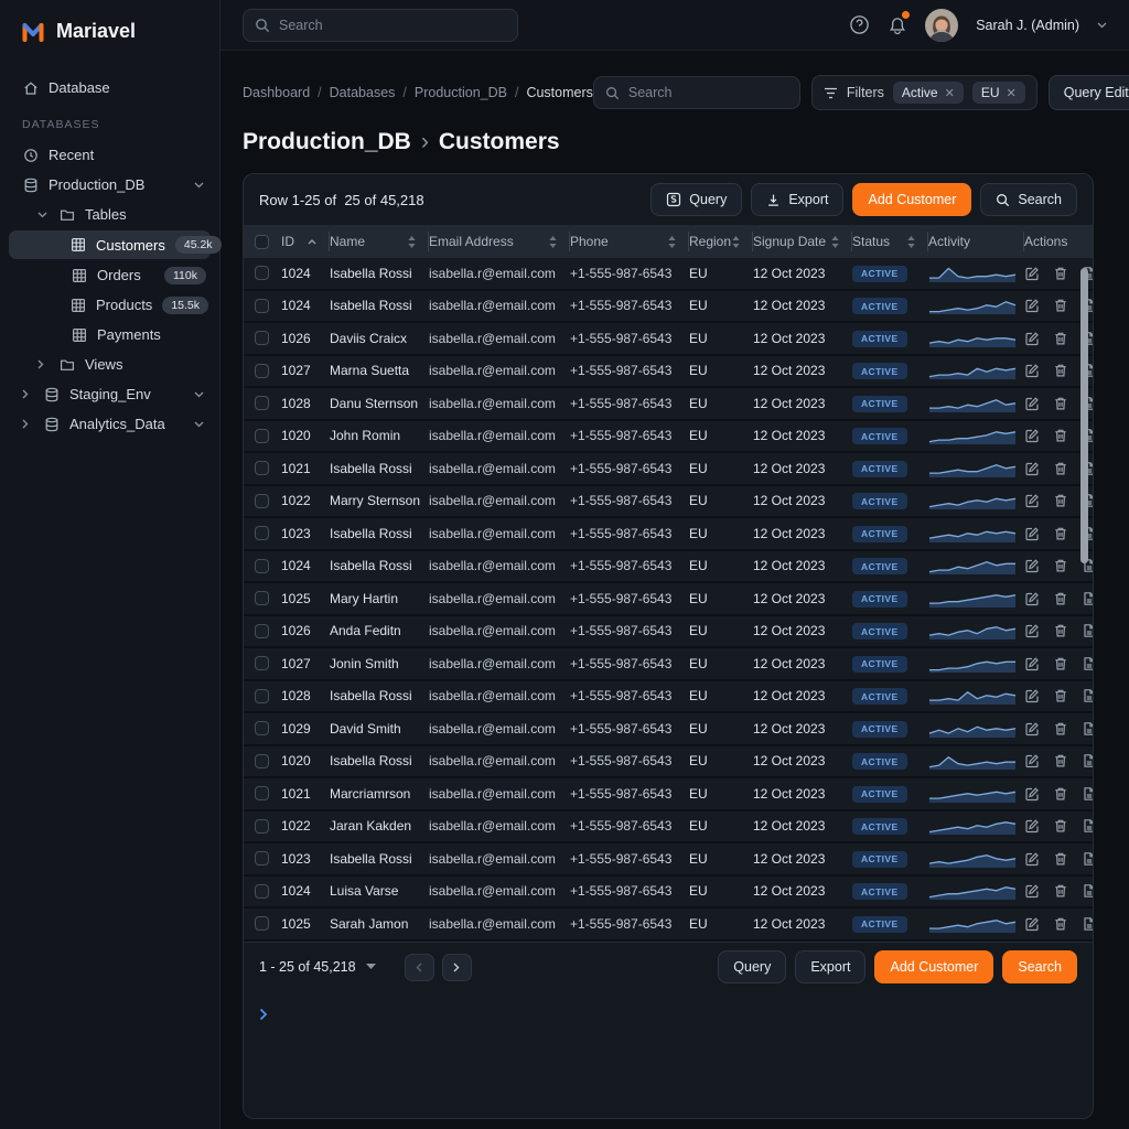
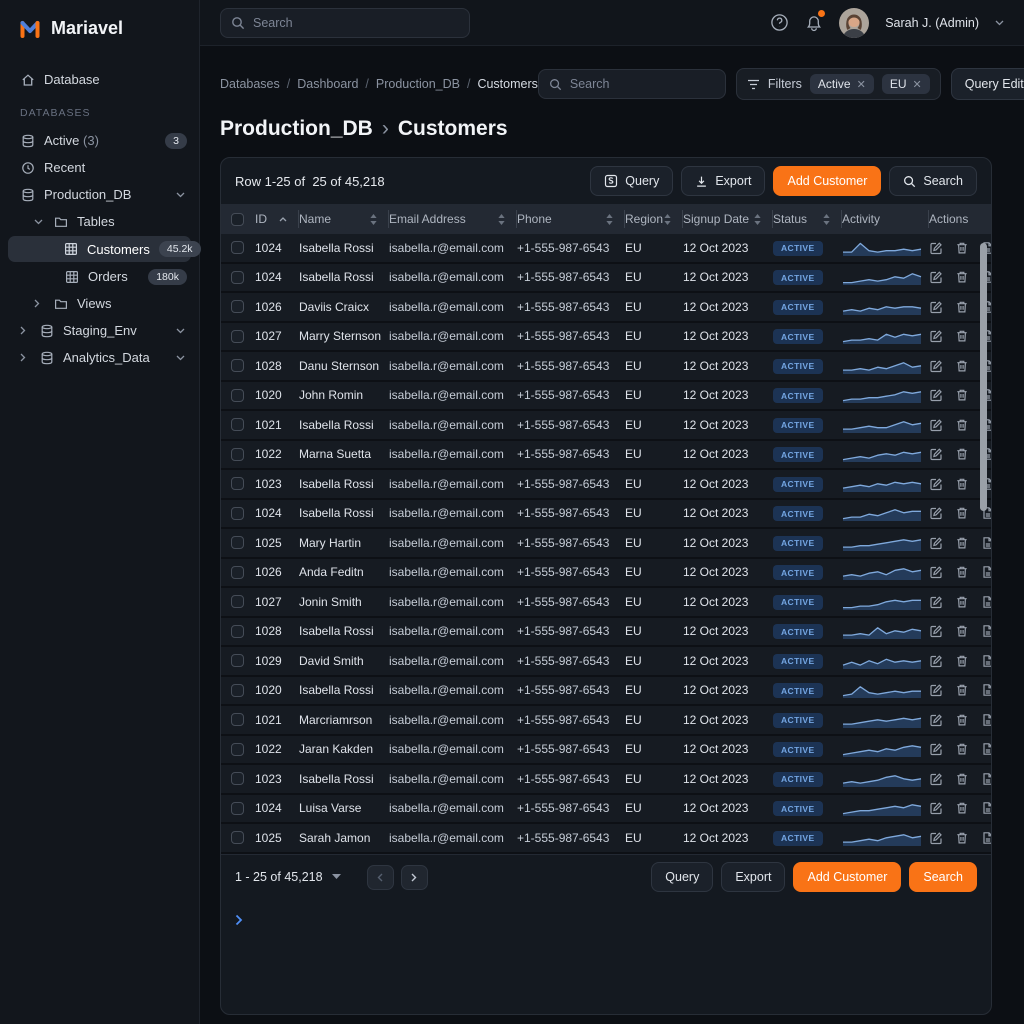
  Mariavel
  Database
  DATABASES
+ Active (3)
+ 3
  Recent
  Production_DB
  Tables
  Customers
  45.2k
  Orders
- 110k
+ 180k
- Products
- 15.5k
- Payments
  Views
  Staging_Env
  Analytics_Data
  Search
  Sarah J. (Admin)
- Dashboard
+ Databases
  /
- Databases
+ Dashboard
  /
  Production_DB
  /
  Customers
  Search
  Filters
  Active
  ✕
  EU
  ✕
  Query Edit
  Production_DB
  ›
  Customers
  Row 1-25 of 25 of 45,218
  Query
  Export
  Add Customer
  Search
  ID
  Name
  Email Address
  Phone
  Region
  Signup Date
  Status
  Activity
  Actions
  1024
  Isabella Rossi
  isabella.r@email.com
  +1-555-987-6543
  EU
  12 Oct 2023
  ACTIVE
  1024
  Isabella Rossi
  isabella.r@email.com
  +1-555-987-6543
  EU
  12 Oct 2023
  ACTIVE
  1026
  Daviis Craicx
  isabella.r@email.com
  +1-555-987-6543
  EU
  12 Oct 2023
  ACTIVE
  1027
- Marna Suetta
+ Marry Sternson
  isabella.r@email.com
  +1-555-987-6543
  EU
  12 Oct 2023
  ACTIVE
  1028
  Danu Sternson
  isabella.r@email.com
  +1-555-987-6543
  EU
  12 Oct 2023
  ACTIVE
  1020
  John Romin
  isabella.r@email.com
  +1-555-987-6543
  EU
  12 Oct 2023
  ACTIVE
  1021
  Isabella Rossi
  isabella.r@email.com
  +1-555-987-6543
  EU
  12 Oct 2023
  ACTIVE
  1022
- Marry Sternson
+ Marna Suetta
  isabella.r@email.com
  +1-555-987-6543
  EU
  12 Oct 2023
  ACTIVE
  1023
  Isabella Rossi
  isabella.r@email.com
  +1-555-987-6543
  EU
  12 Oct 2023
  ACTIVE
  1024
  Isabella Rossi
  isabella.r@email.com
  +1-555-987-6543
  EU
  12 Oct 2023
  ACTIVE
  1025
  Mary Hartin
  isabella.r@email.com
  +1-555-987-6543
  EU
  12 Oct 2023
  ACTIVE
  1026
  Anda Feditn
  isabella.r@email.com
  +1-555-987-6543
  EU
  12 Oct 2023
  ACTIVE
  1027
  Jonin Smith
  isabella.r@email.com
  +1-555-987-6543
  EU
  12 Oct 2023
  ACTIVE
  1028
  Isabella Rossi
  isabella.r@email.com
  +1-555-987-6543
  EU
  12 Oct 2023
  ACTIVE
  1029
  David Smith
  isabella.r@email.com
  +1-555-987-6543
  EU
  12 Oct 2023
  ACTIVE
  1020
  Isabella Rossi
  isabella.r@email.com
  +1-555-987-6543
  EU
  12 Oct 2023
  ACTIVE
  1021
  Marcriamrson
  isabella.r@email.com
  +1-555-987-6543
  EU
  12 Oct 2023
  ACTIVE
  1022
  Jaran Kakden
  isabella.r@email.com
  +1-555-987-6543
  EU
  12 Oct 2023
  ACTIVE
  1023
  Isabella Rossi
  isabella.r@email.com
  +1-555-987-6543
  EU
  12 Oct 2023
  ACTIVE
  1024
  Luisa Varse
  isabella.r@email.com
  +1-555-987-6543
  EU
  12 Oct 2023
  ACTIVE
  1025
  Sarah Jamon
  isabella.r@email.com
  +1-555-987-6543
  EU
  12 Oct 2023
  ACTIVE
  1 - 25 of 45,218
  Query
  Export
  Add Customer
  Search
